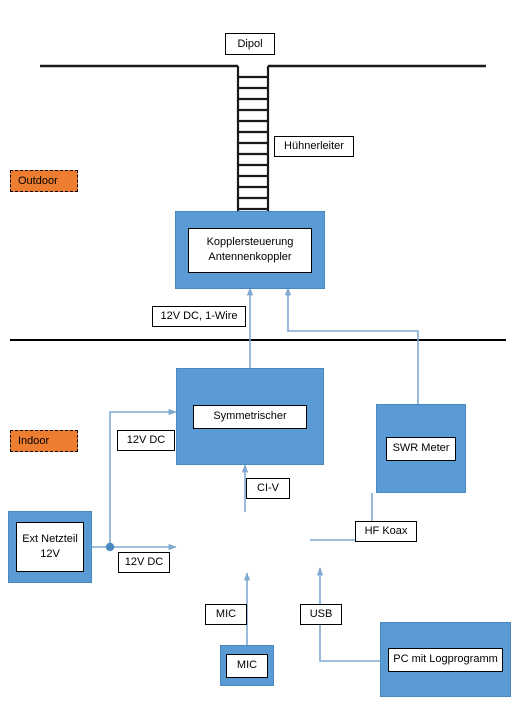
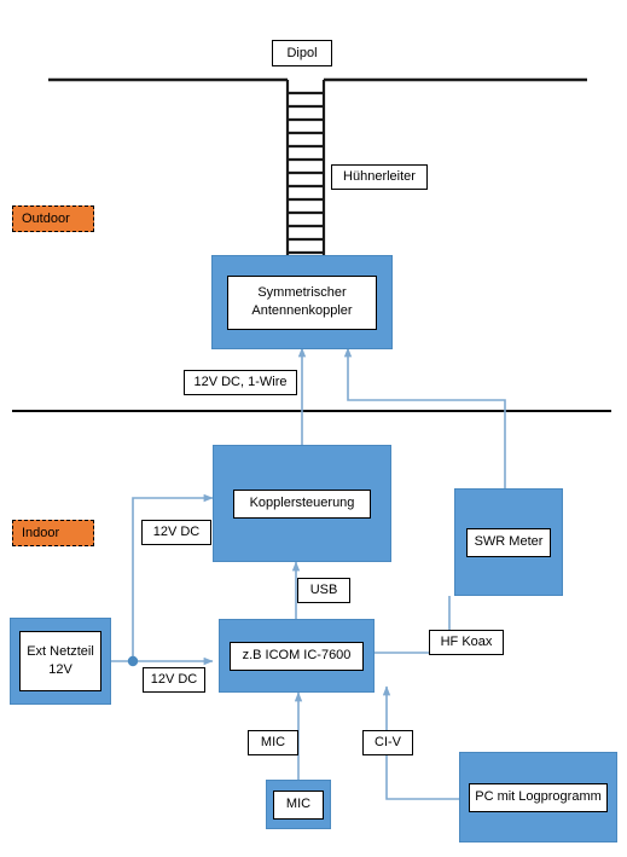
  Outdoor
  Indoor
  Dipol
  Hühnerleiter
- Kopplersteuerung
+ Symmetrischer
  Antennenkoppler
  12V DC, 1-Wire
- Symmetrischer
+ Kopplersteuerung
  12V DC
  SWR Meter
- CI-V
+ USB
  HF Koax
  Ext Netzteil
  12V
  12V DC
+ z.B ICOM IC-7600
  MIC
- USB
+ CI-V
  MIC
  PC mit Logprogramm
